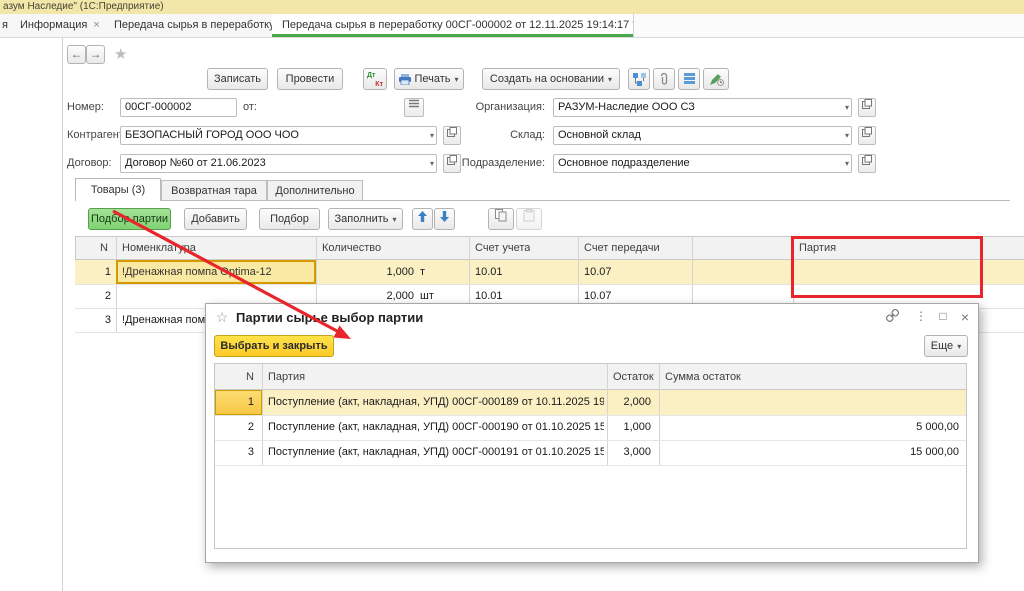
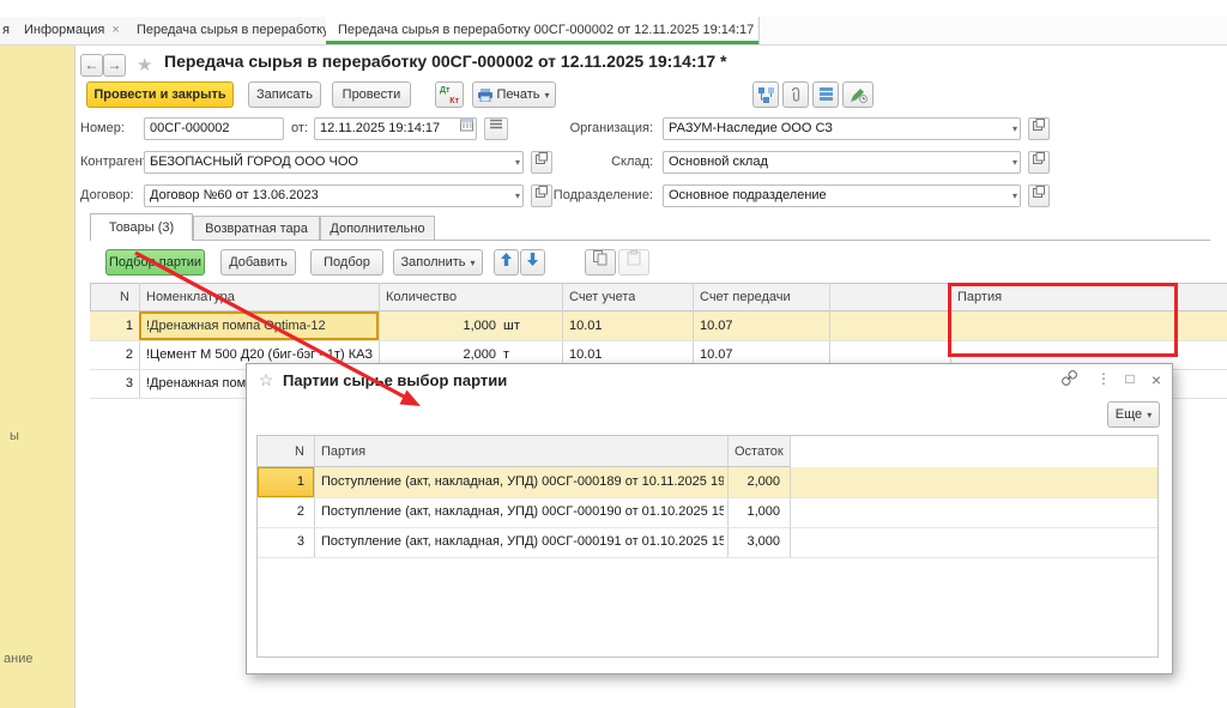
- азум Наследие" (1С:Предприятие)
  я
  Информация ×
  Передача сырья в переработк
  Передача сырья в переработку 00СГ-000002 от 12.11.2025 19:14:17
+ ы
+ ание
  ←
  →
  ★
+ Передача сырья в переработку 00СГ-000002 от 12.11.2025 19:14:17 *
+ Провести и закрыть
  Записать
  Провести
  Печать ▾
- Создать на основании ▾
  Номер:
  00СГ-000002
  от:
+ 12.11.2025 19:14:17
  Организация:
  РАЗУМ-Наследие ООО СЗ
  ▾
  Контраген
  БЕЗОПАСНЫЙ ГОРОД ООО ЧОО
  ▾
  Склад:
  Основной склад
  ▾
  Договор:
- Договор №60 от 21.06.2023
+ Договор №60 от 13.06.2023
  ▾
  Подразделение:
  Основное подразделение
  ▾
  Товары (3)
  Возвратная тара
  Дополнительно
  Подбо партии
  Добавить
  Подбор
  Заполнить ▾
  N
  Номенклатра
  Количество
  Счет учета
  Счет передачи
  Партия
  !Дренажная помпаptima-12
  1
  1,000
- т
+ шт
  10.01
  10.07
  2
+ !Цемент М 500 Д20 (биг-бэг - 1т) КАЗ
  2,000
- шт
+ т
  10.01
  10.07
  3
  !Дренажная пом
  ☆
  Партии сыье выбор партии
  ⋮
  □
  ×
- Выбрать и закрыть
  Еще ▾
  N
  Партия
  Остаток
- Сумма остаток
  1
  Поступление (акт, накладная, УПД) 00СГ-000189 от 10.11.2025 19
  2,000
  2
  Поступление (акт, накладная, УПД) 00СГ-000190 от 01.10.2025 15
  1,000
- 5 000,00
  3
  Поступление (акт, накладная, УПД) 00СГ-000191 от 01.10.2025 15
  3,000
- 15 000,00
